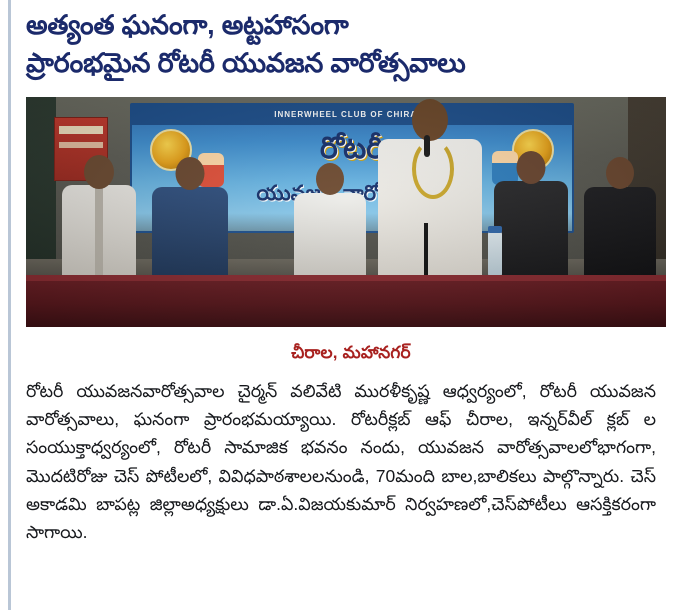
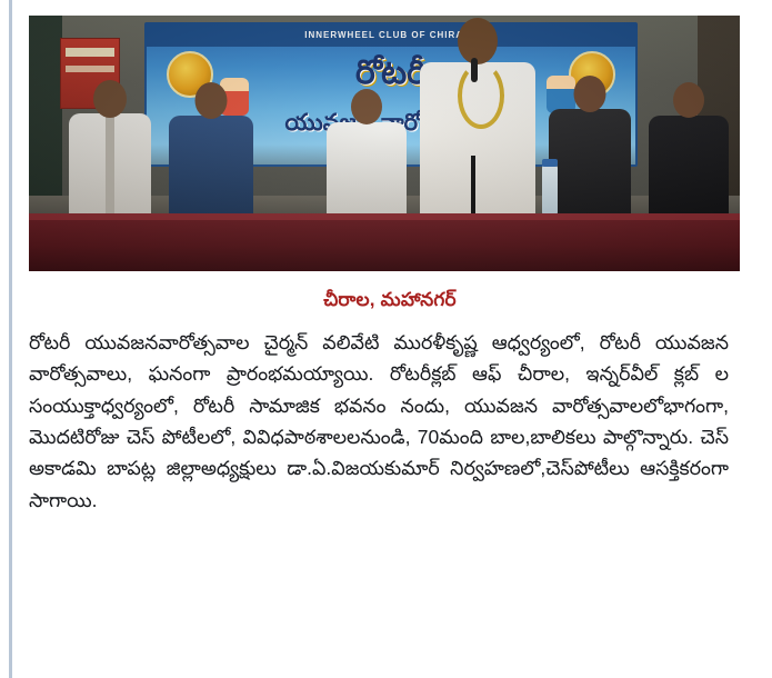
- అత్యంత ఘనంగా, అట్టహాసంగా
- ప్రారంభమైన రోటరీ యువజన వారోత్సవాలు
  చీరాల, మహానగర్
  రోటరీ యువజనవారోత్సవాల చైర్మన్ వలివేటి మురళీకృష్ణ ఆధ్వర్యంలో, రోటరీ యువజన వారోత్సవాలు, ఘనంగా ప్రారంభమయ్యాయి. రోటరీక్లబ్ ఆఫ్ చీరాల, ఇన్నర్‌వీల్ క్లబ్ ల సంయుక్తాధ్వర్యంలో, రోటరీ సామాజిక భవనం నందు, యువజన వారోత్సవాలలోభాగంగా, మొదటిరోజు చెస్ పోటీలలో, వివిధపాఠశాలలనుండి, 70మంది బాల,బాలికలు పాల్గొన్నారు. చెస్ అకాడమి బాపట్ల జిల్లాఅధ్యక్షులు డా.ఏ.విజయకుమార్ నిర్వహణలో,చెస్‌పోటీలు ఆసక్తికరంగా సాగాయి.
